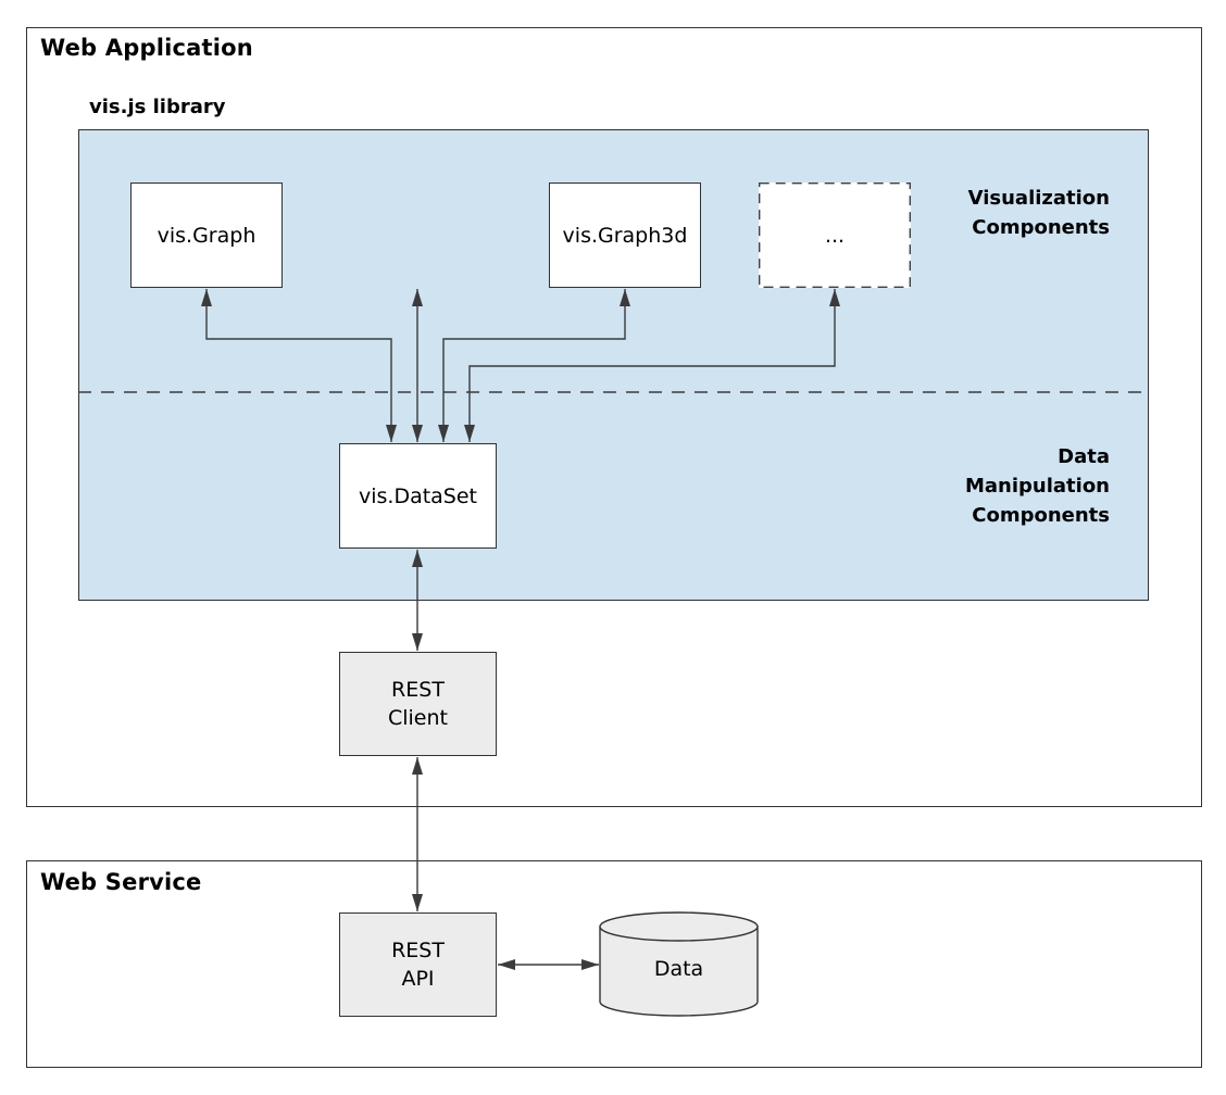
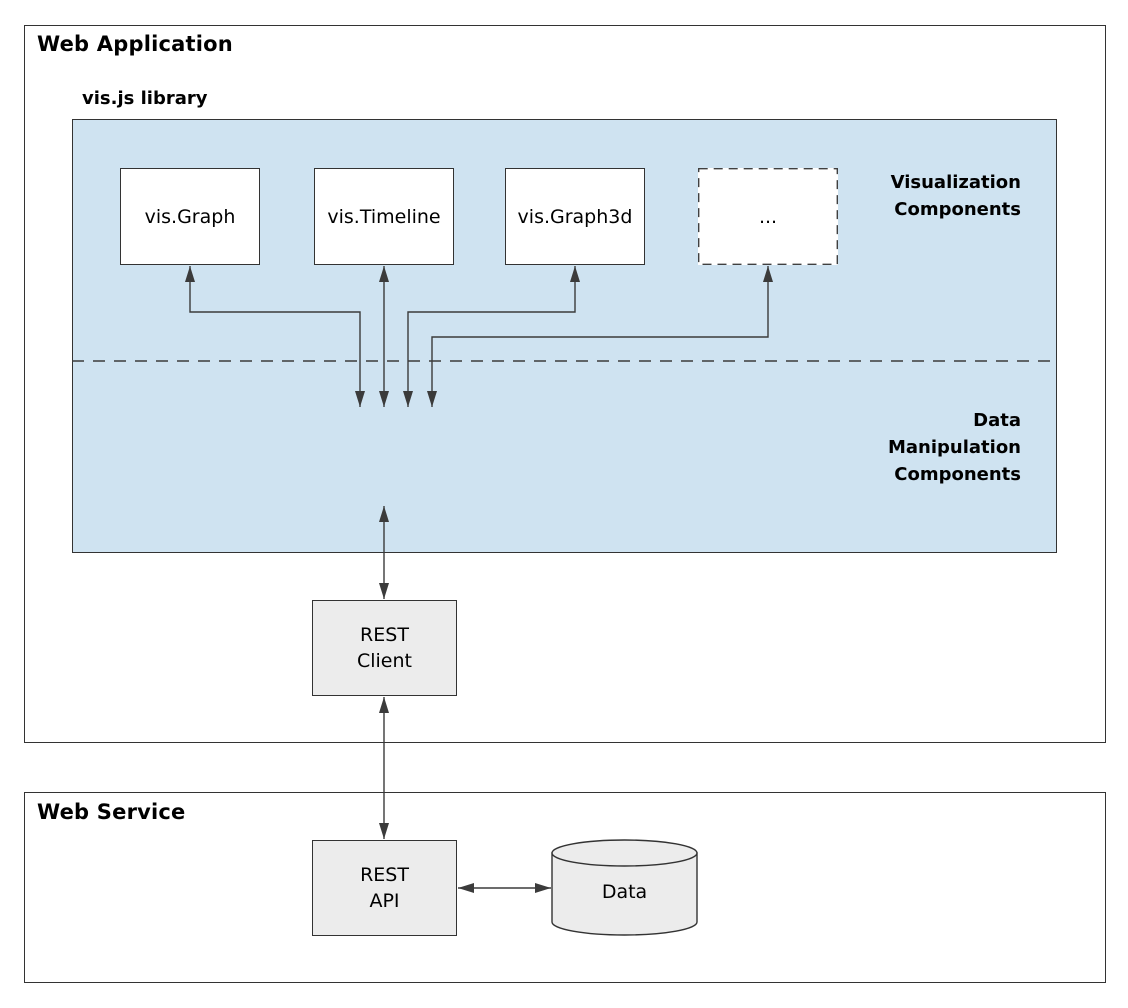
  Web Application
  vis.js library
  vis.Graph
+ vis.Timeline
  vis.Graph3d
  ...
  Visualization
  Components
  Data
  Manipulation
  Components
- vis.DataSet
  REST
  Client
  Web Service
  REST
  API
  Data
